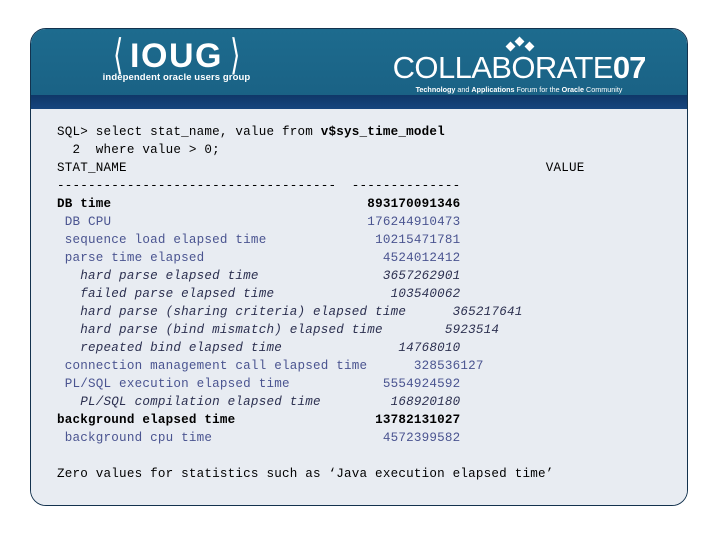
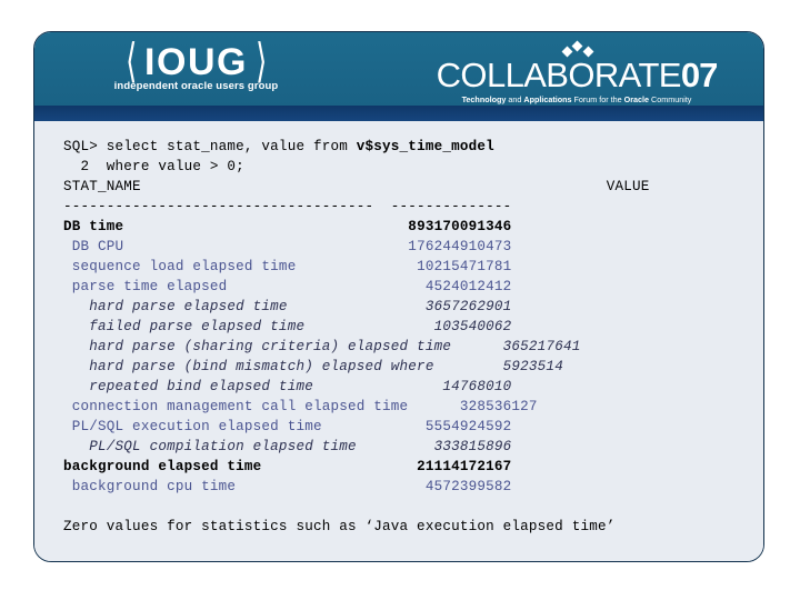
  ⟨
  IOUG
  ⟩
  independent oracle users group
  COLLABORATE07
  Technology and Applications Forum for the Oracle Community
  SQL> select stat_name, value from v$sys_time_model
  2 where value > 0;
  STAT_NAME VALUE
  ------------------------------------ --------------
  DB time 893170091346
  DB CPU 176244910473
  sequence load elapsed time 10215471781
  parse time elapsed 4524012412
  hard parse elapsed time 3657262901
  failed parse elapsed time 103540062
  hard parse (sharing criteria) elapsed time 365217641
- hard parse (bind mismatch) elapsed time 5923514
+ hard parse (bind mismatch) elapsed where 5923514
  repeated bind elapsed time 14768010
  connection management call elapsed time 328536127
  PL/SQL execution elapsed time 5554924592
- PL/SQL compilation elapsed time 168920180
+ PL/SQL compilation elapsed time 333815896
- background elapsed time 13782131027
+ background elapsed time 21114172167
  background cpu time 4572399582
  Zero values for statistics such as ‘Java execution elapsed time’
